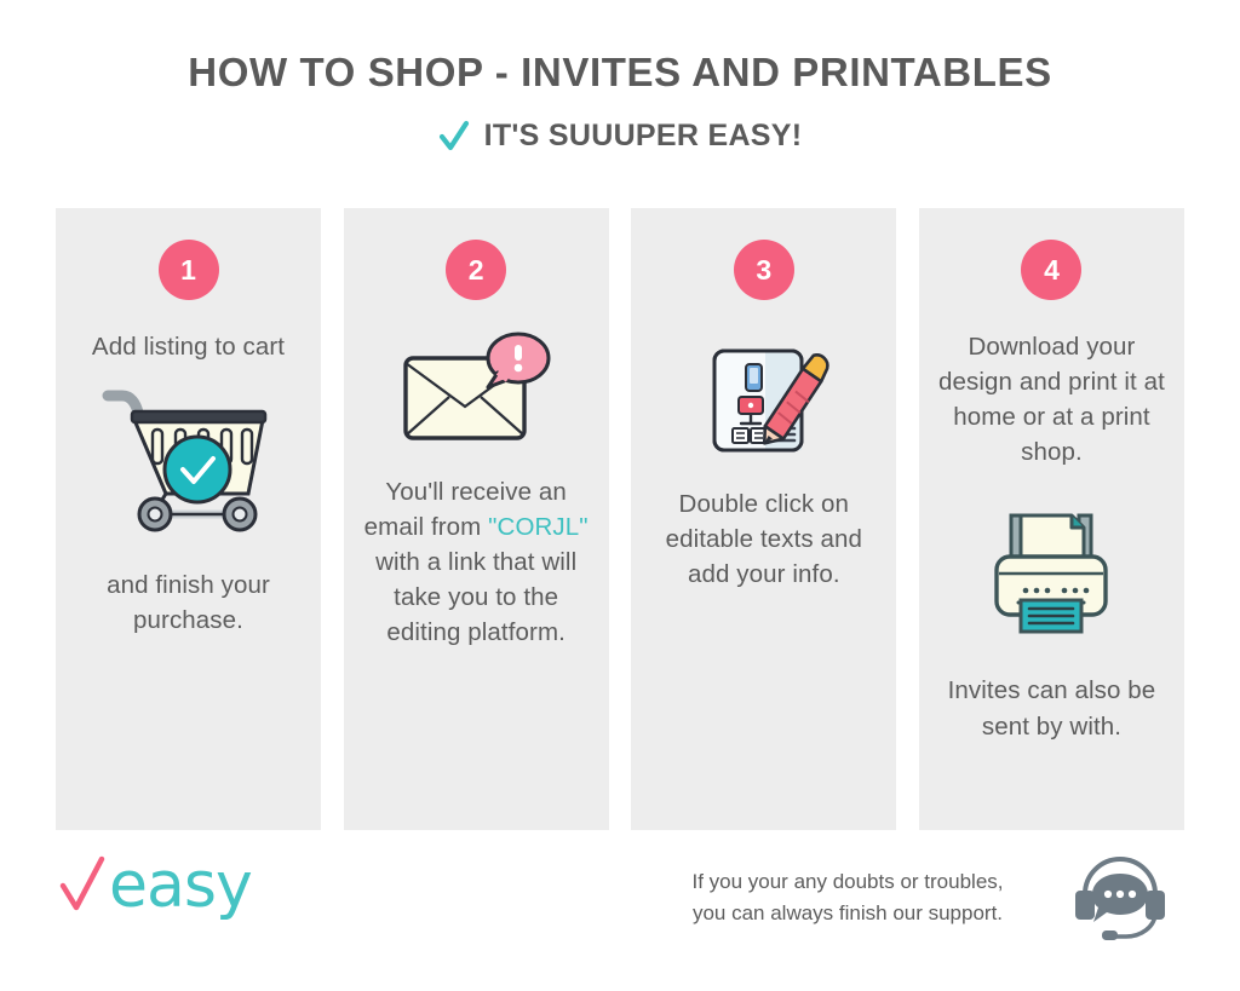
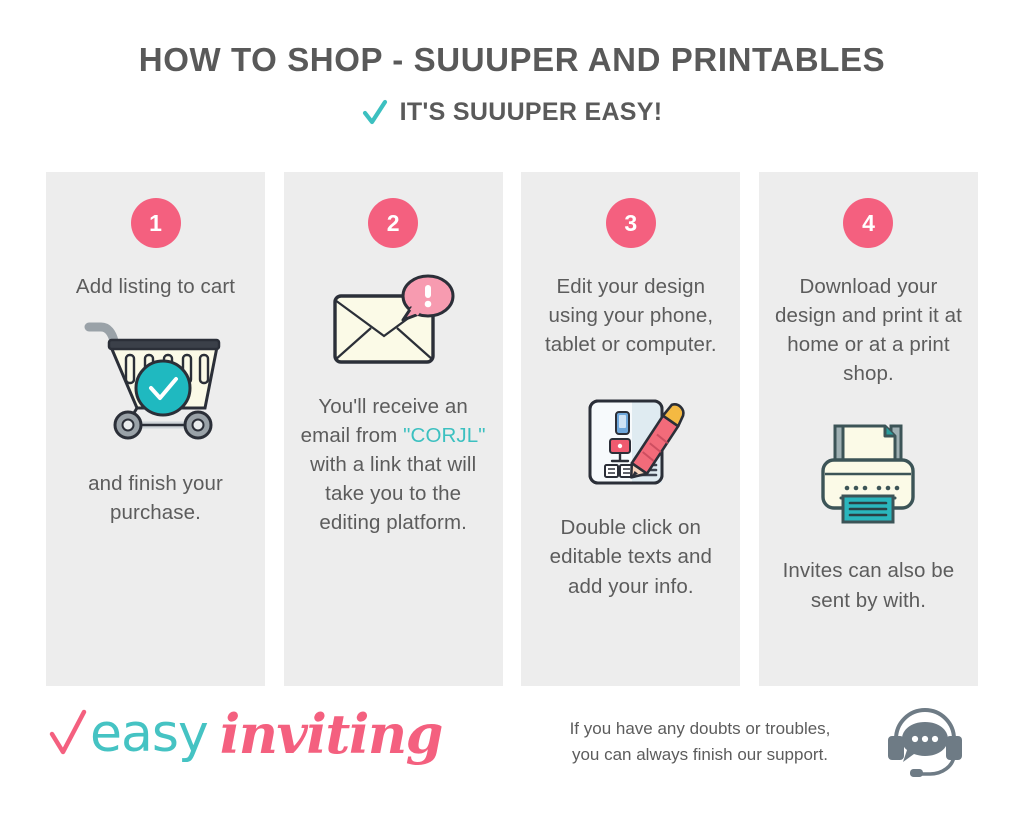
- HOW TO SHOP - INVITES AND PRINTABLES
+ HOW TO SHOP - SUUUPER AND PRINTABLES
  IT'S SUUUPER EASY!
  1
  Add listing to cart
  and finish your purchase.
  2
  You'll receive an email from "CORJL" with a link that will take you to the editing platform.
  3
+ Edit your design using your phone, tablet or computer.
  Double click on editable texts and add your info.
  4
  Download your design and print it at home or at a print shop.
  Invites can also be sent by with.
  easy
+ inviting
- If you your any doubts or troubles,
+ If you have any doubts or troubles,
  you can always finish our support.
